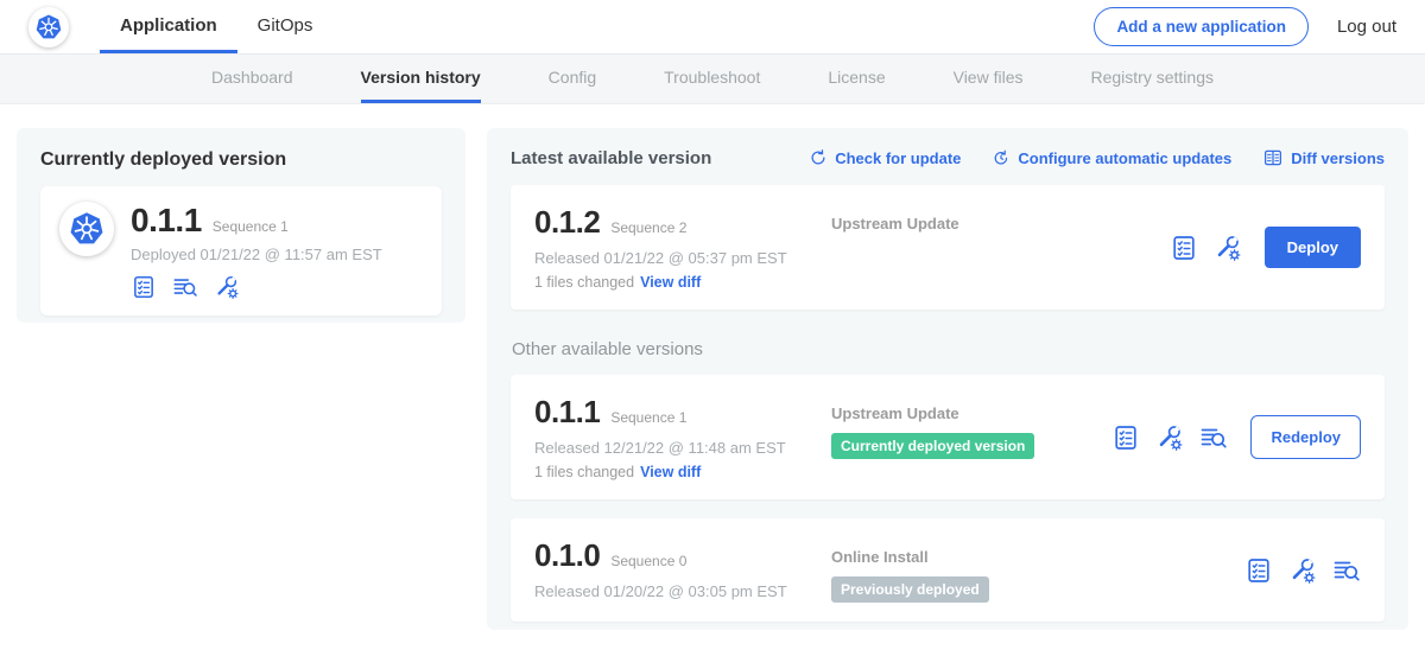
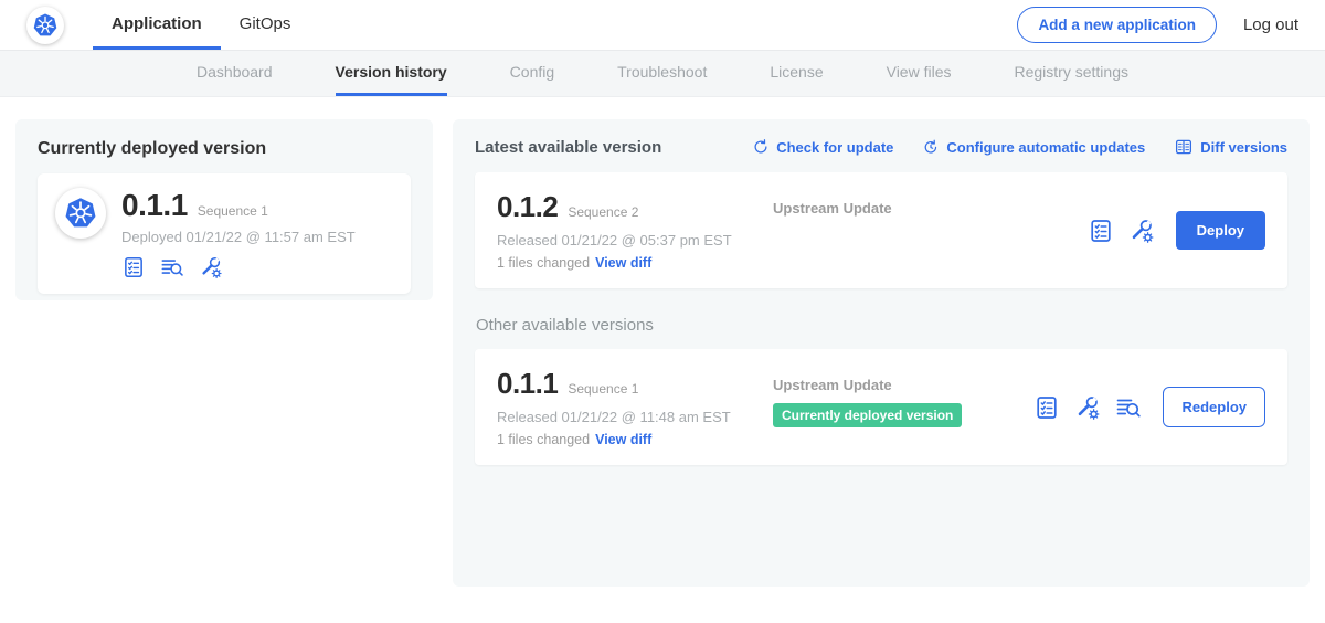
  Application
  GitOps
  Add a new application
  Log out
  Dashboard
  Version history
  Config
  Troubleshoot
  License
  View files
  Registry settings
  Currently deployed version
  0.1.1
  Sequence 1
  Deployed 01/21/22 @ 11:57 am EST
  Latest available version
  Check for update
  Configure automatic updates
  Diff versions
  0.1.2
  Sequence 2
  Released 01/21/22 @ 05:37 pm EST
  1 files changed View diff
  Upstream Update
  Deploy
  Other available versions
  0.1.1
  Sequence 1
- Released 12/21/22 @ 11:48 am EST
+ Released 01/21/22 @ 11:48 am EST
  1 files changed View diff
  Upstream Update
  Currently deployed version
  Redeploy
- 0.1.0
- Sequence 0
- Released 01/20/22 @ 03:05 pm EST
- Online Install
- Previously deployed
